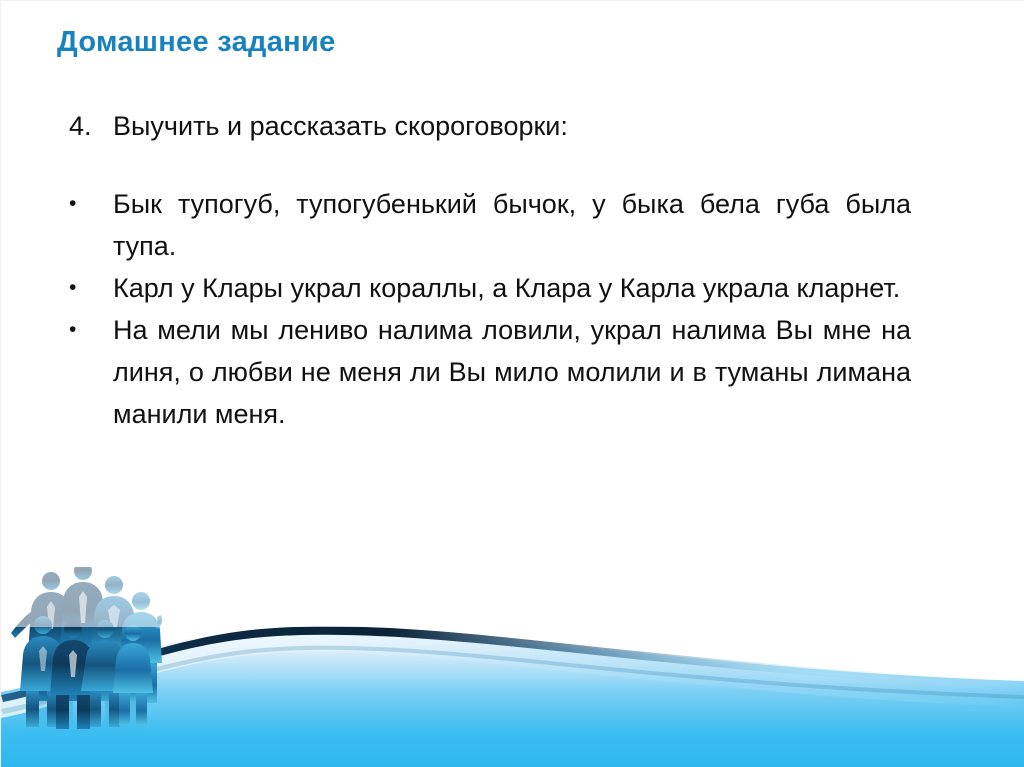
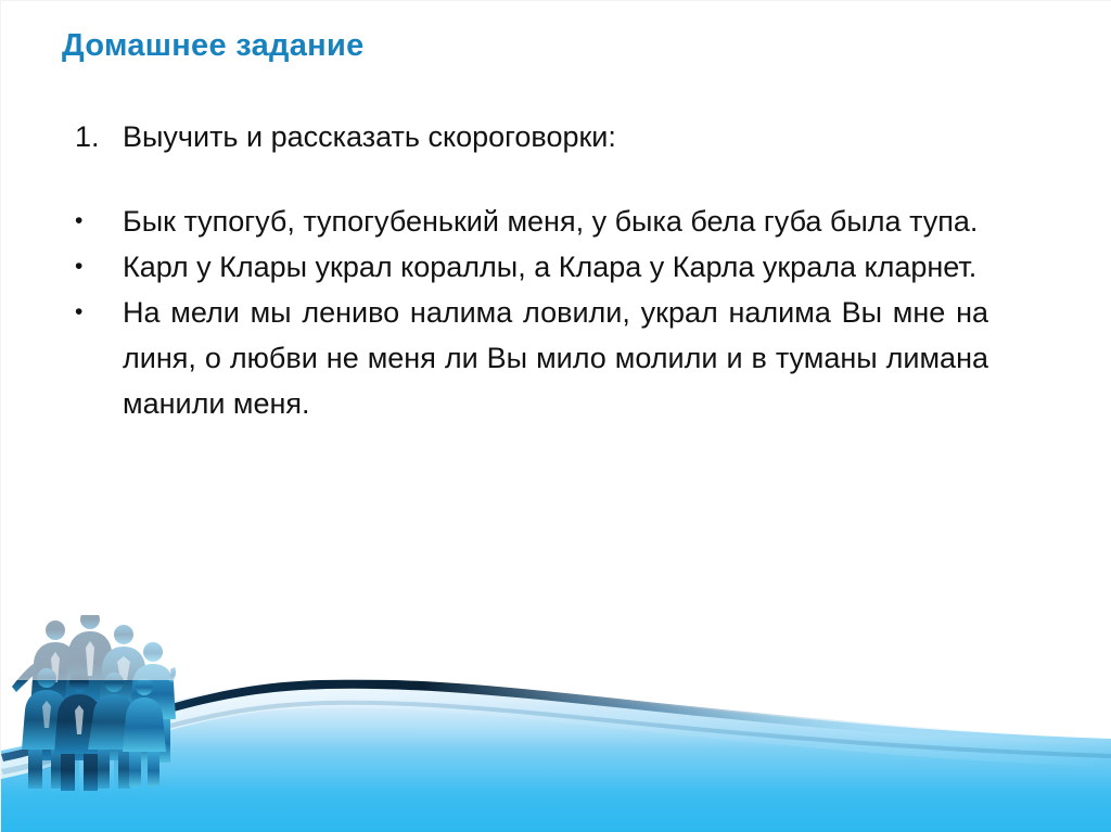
  Домашнее задание
- 4.
+ 1.
  Выучить и рассказать скороговорки:
  •
- Бык тупогуб, тупогубенький бычок, у быка бела губа была тупа.
+ Бык тупогуб, тупогубенький меня, у быка бела губа была тупа.
  •
  Карл у Клары украл кораллы, а Клара у Карла украла кларнет.
  •
  На мели мы лениво налима ловили, украл налима Вы мне на линя, о любви не меня ли Вы мило молили и в туманы лимана манили меня.
